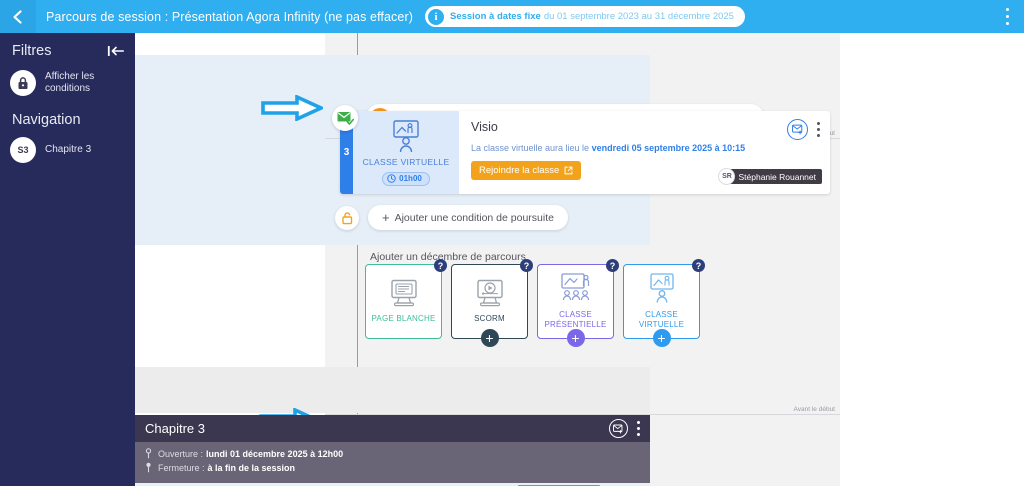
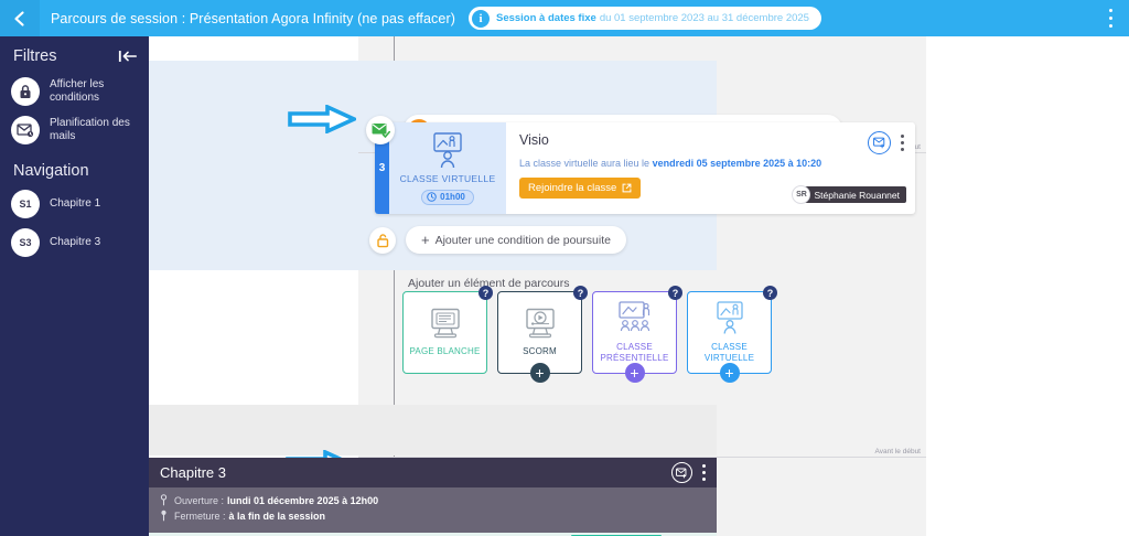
  Parcours de session : Présentation Agora Infinity (ne pas effacer)
  i
  Session à dates fixe
  du 01 septembre 2023 au 31 décembre 2025
  Filtres
  Afficher les conditions
+ Planification des mails
  Navigation
+ S1
+ Chapitre 1
  S3
  Chapitre 3
  3
  CLASSE VIRTUELLE
  01h00
  Visio
- La classe virtuelle aura lieu le vendredi 05 septembre 2025 à 10:15
+ La classe virtuelle aura lieu le vendredi 05 septembre 2025 à 10:20
  Rejoindre la classe
  Stéphanie Rouannet
  +
  Ajouter une condition de poursuite
- Ajouter un décembre de parcours
+ Ajouter un élément de parcours
  ?
  PAGE BLANCHE
  ?
  SCORM
  +
  ?
  CLASSE PRÉSENTIELLE
  +
  ?
  CLASSE VIRTUELLE
  +
  Chapitre 3
  Ouverture :
  lundi 01 décembre 2025 à 12h00
  Fermeture :
  à la fin de la session
